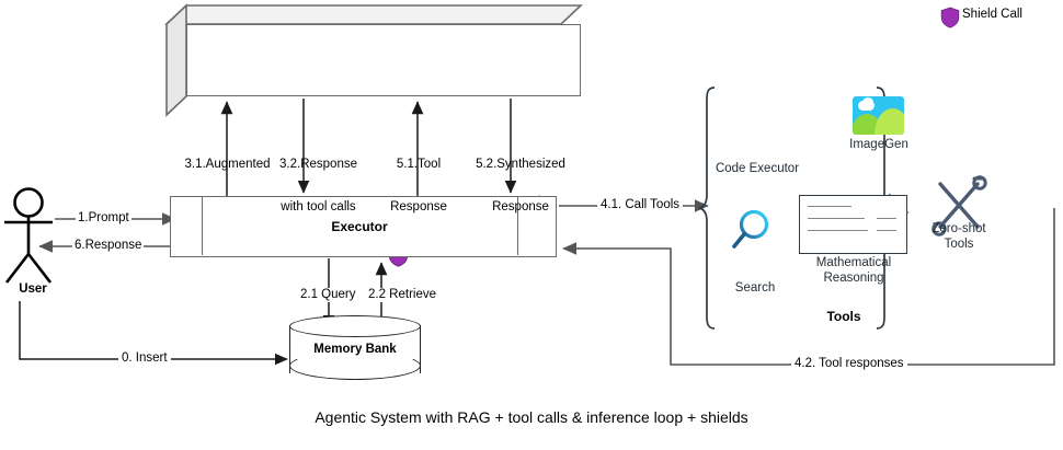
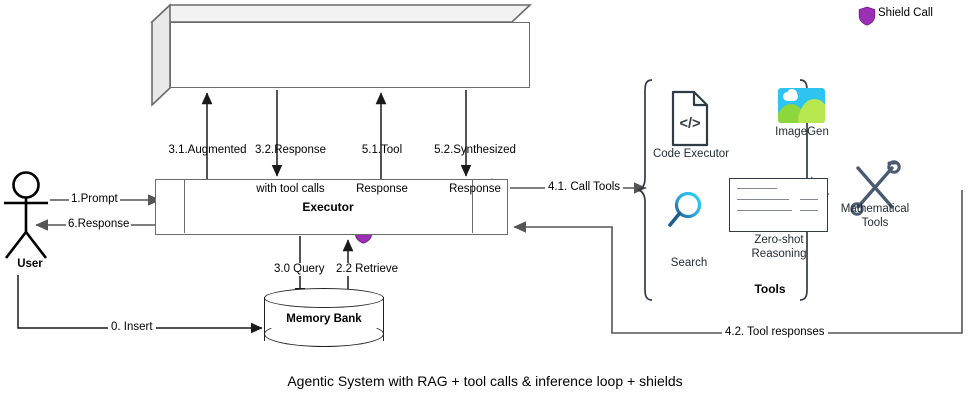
+ </>
  Executor
  Memory Bank
  User
  3.1.Augmented
  3.2.Response
  with tool calls
  5.1.Tool
  Response
  5.2.Synthesized
  Response
  1.Prompt
  6.Response
  0. Insert
- 2.1 Query
+ 3.0 Query
  2.2 Retrieve
  4.1. Call Tools
  4.2. Tool responses
  Code Executor
  ImageGen
  Search
- Mathematical
+ Zero-shot
  Reasoning
- Zero-shot
+ Mathematical
  Tools
  Tools
  Shield Call
  Agentic System with RAG + tool calls & inference loop + shields
